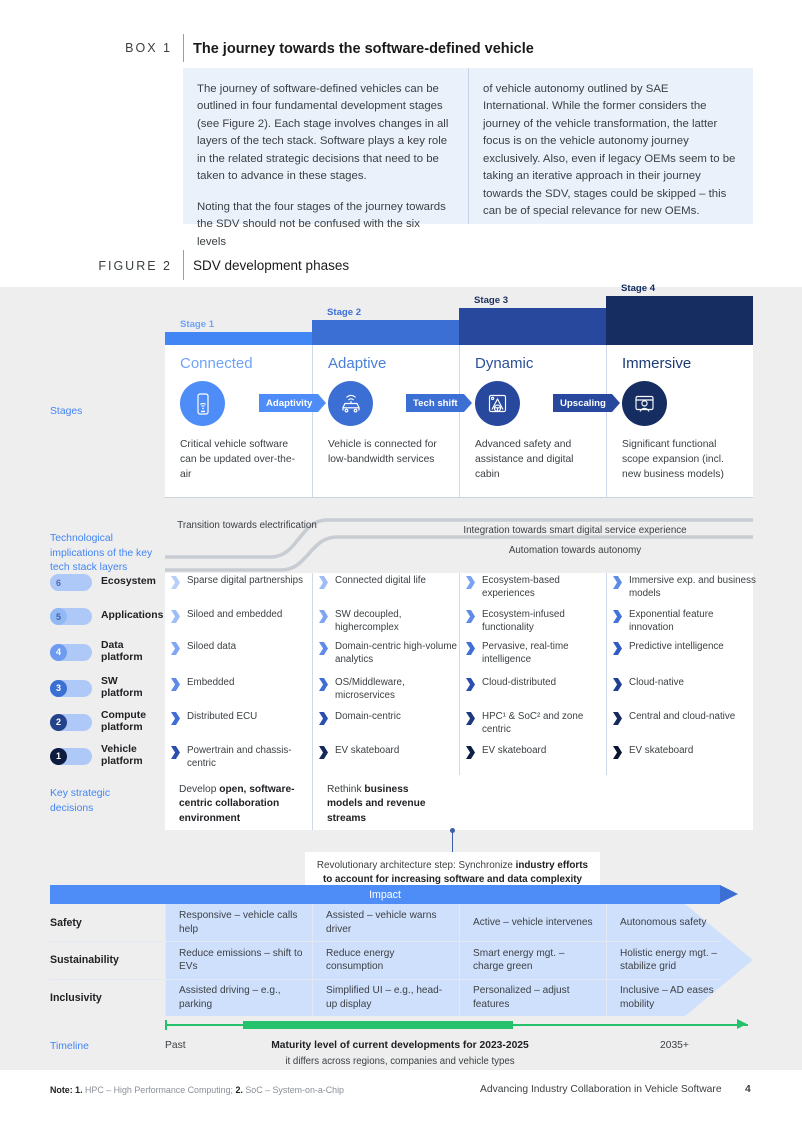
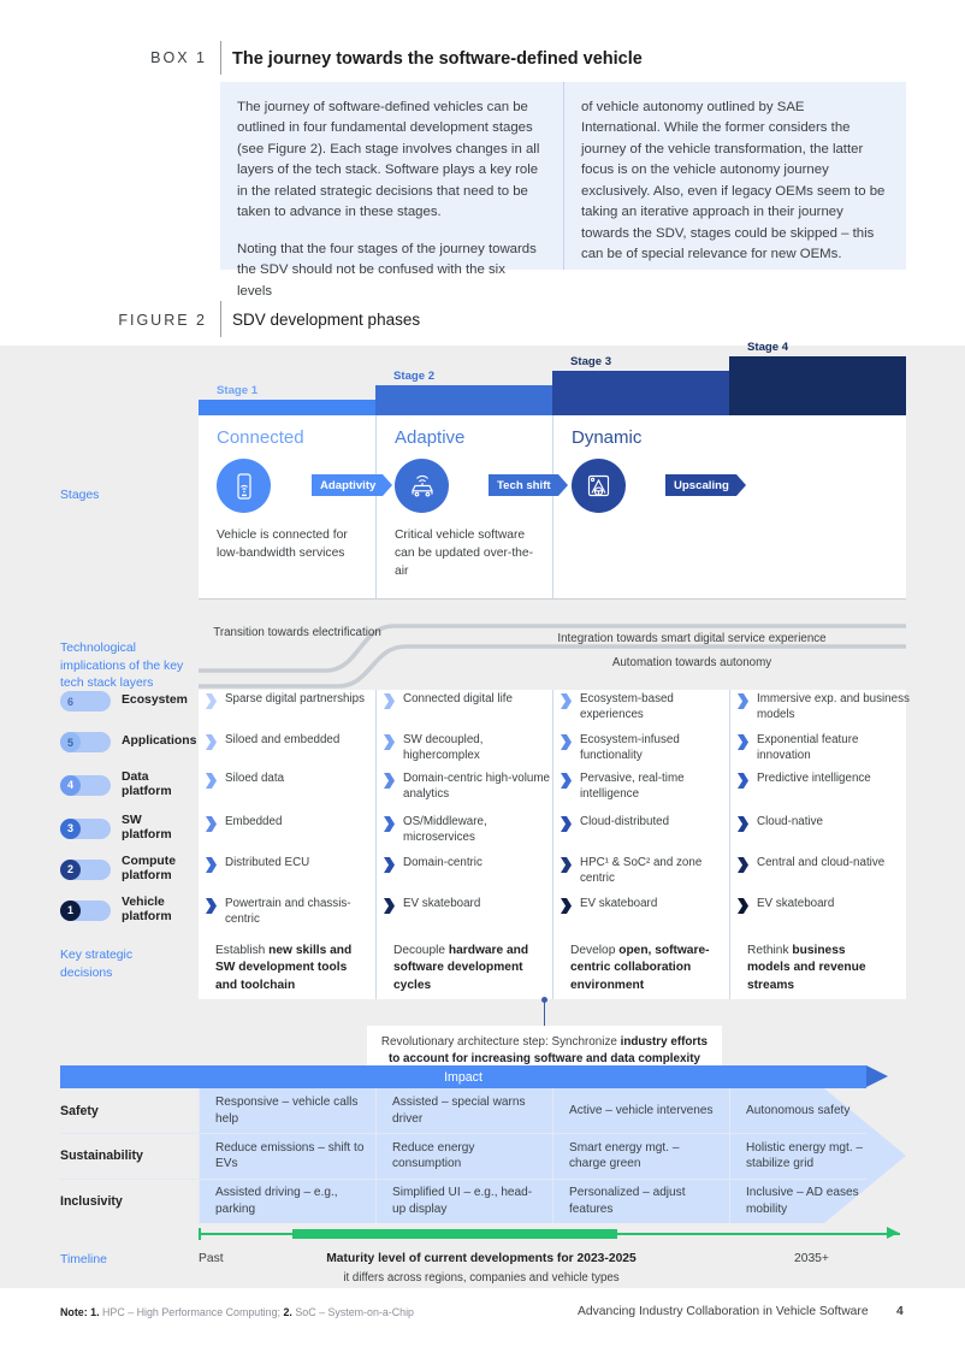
  BOX 1
  The journey towards the software-defined vehicle
  The journey of software-defined vehicles can be outlined in four fundamental development stages (see Figure 2). Each stage involves changes in all layers of the tech stack. Software plays a key role in the related strategic decisions that need to be taken to advance in these stages.
  Noting that the four stages of the journey towards the SDV should not be confused with the six levels
  of vehicle autonomy outlined by SAE International. While the former considers the journey of the vehicle transformation, the latter focus is on the vehicle autonomy journey exclusively. Also, even if legacy OEMs seem to be taking an iterative approach in their journey towards the SDV, stages could be skipped – this can be of special relevance for new OEMs.
  FIGURE 2
  SDV development phases
  Stage 1
  Stage 2
  Stage 3
  Stage 4
  Connected
- Critical vehicle software can be updated over-the-air
+ Vehicle is connected for low-bandwidth services
  Adaptive
- Vehicle is connected for low-bandwidth services
+ Critical vehicle software can be updated over-the-air
  Dynamic
- Advanced safety and assistance and digital cabin
- Immersive
- Significant functional scope expansion (incl. new business models)
  Stages
  Transition towards electrification
  Integration towards smart digital service experience
  Automation towards autonomy
  Technological implications of the key tech stack layers
  Sparse digital partnerships
  Siloed and embedded
  Siloed data
  Embedded
  Distributed ECU
  Powertrain and chassis-centric
  Connected digital life
  SW decoupled, highercomplex
  Domain-centric high-volume analytics
  OS/Middleware, microservices
  Domain-centric
  EV skateboard
  Ecosystem-based experiences
  Ecosystem-infused functionality
  Pervasive, real-time intelligence
  Cloud-distributed
  HPC¹ & SoC² and zone centric
  EV skateboard
  Immersive exp. and business models
  Exponential feature innovation
  Predictive intelligence
  Cloud-native
  Central and cloud-native
  EV skateboard
  6
  Ecosystem
  5
  Applications
  4
  Data
  platform
  3
  SW
  platform
  2
  Compute
  platform
  1
  Vehicle
  platform
+ Establish new skills and SW development tools and toolchain
+ Decouple hardware and software development cycles
  Develop open, software-centric collaboration environment
  Rethink business models and revenue streams
  Key strategic decisions
  Revolutionary architecture step: Synchronize industry efforts to account for increasing software and data complexity
  Impact
  Safety
  Responsive – vehicle calls help
- Assisted – vehicle warns driver
+ Assisted – special warns driver
  Active – vehicle intervenes
  Autonomous safety
  Sustainability
  Reduce emissions – shift to EVs
  Reduce energy consumption
  Smart energy mgt. – charge green
  Holistic energy mgt. – stabilize grid
  Inclusivity
  Assisted driving – e.g., parking
  Simplified UI – e.g., head-up display
  Personalized – adjust features
  Inclusive – AD eases mobility
  Past
  Maturity level of current developments for 2023-2025
  it differs across regions, companies and vehicle types
  2035+
  Timeline
  Adaptivity
  Tech shift
  Upscaling
  Note: 1. HPC – High Performance Computing; 2. SoC – System-on-a-Chip
  Advancing Industry Collaboration in Vehicle Software
  4
